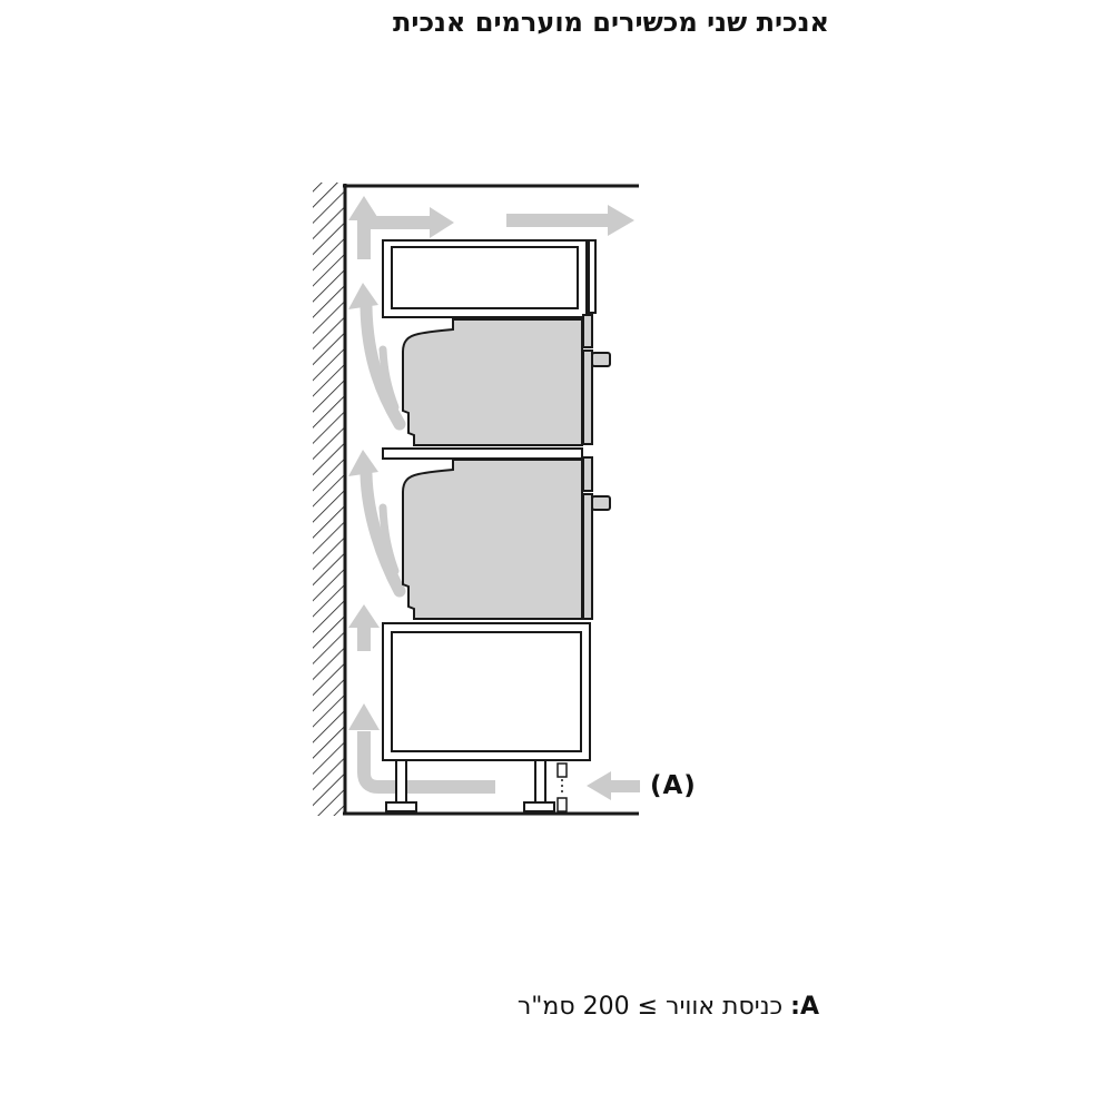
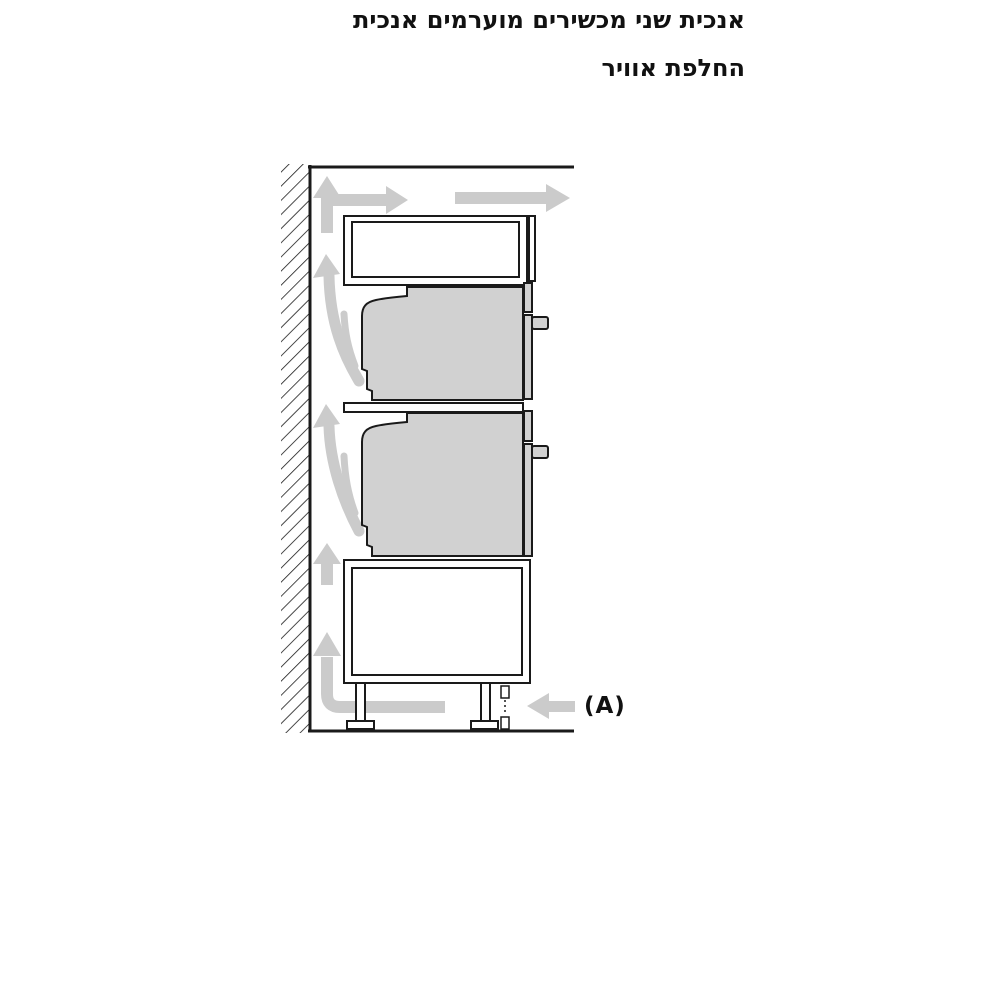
  אנכית שני מכשירים מוערמים אנכית
+ החלפת אוויר
  (A)
- A: כניסת אוויר ≥ 200 סמ"ר
